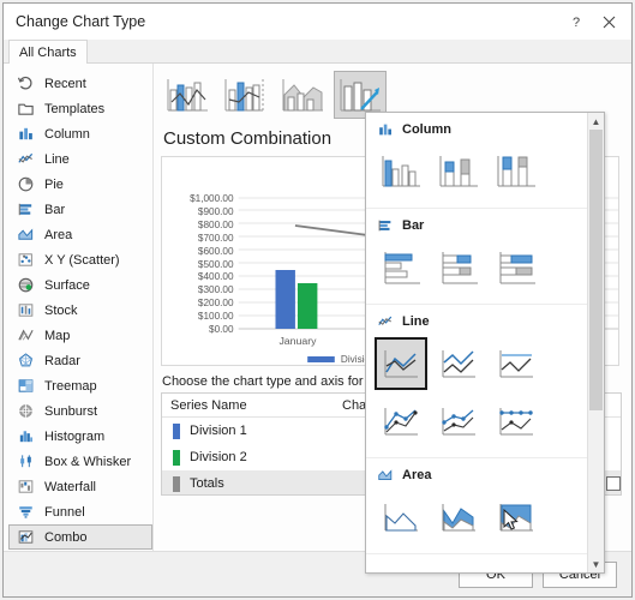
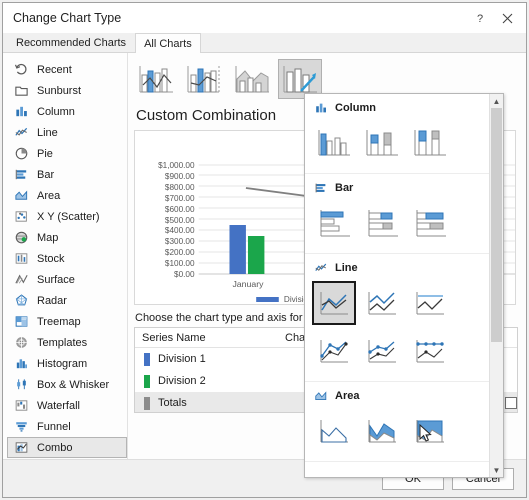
  Change Chart Type
  ?
+ Recommended Charts
  All Charts
  Recent
- Templates
+ Sunburst
  Column
  Line
  Pie
  Bar
  Area
  X Y (Scatter)
- Surface
+ Map
  Stock
- Map
+ Surface
  Radar
  Treemap
- Sunburst
+ Templates
  Histogram
  Box & Whisker
  Waterfall
  Funnel
  Combo
  Custom Combination
  $1,000.00
  $900.00
  $800.00
  $700.00
  $600.00
  $500.00
  $400.00
  $300.00
  $200.00
  $100.00
  $0.00
  January
  Choose the chart type and axis for
  Series Name
  Cha
  Division 1
  Division 2
  Totals
  Column
  Bar
  Line
  Area
  ▲
  ▼
  OK
  Cancel
